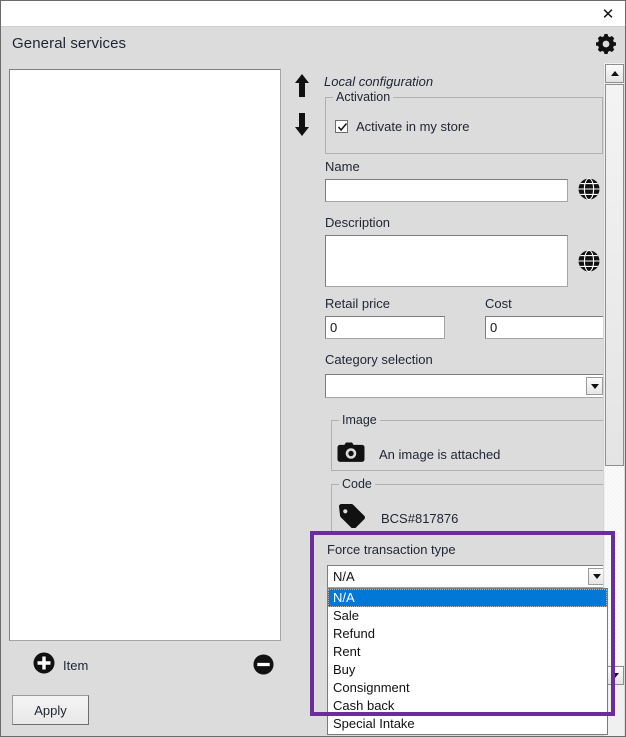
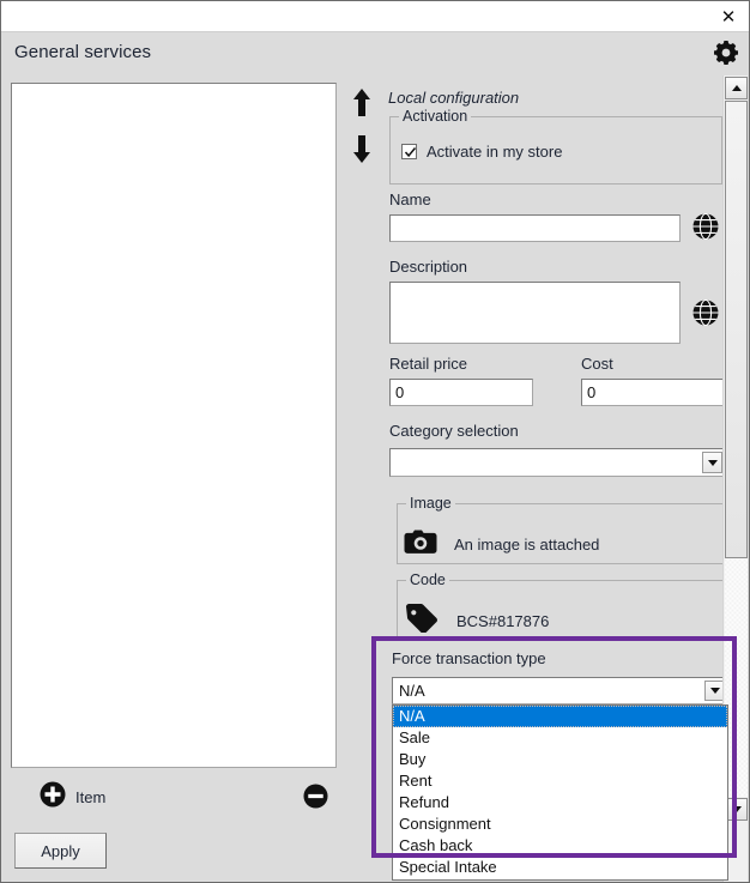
  ✕
  General services
  Item
  Apply
  Local configuration
  Activation
  Activate in my store
  Name
  Description
  Retail price
  0
  Cost
  0
  Category selection
  Image
  An image is attached
  Code
  BCS#817876
  Force transaction type
  N/A
  N/A
  Sale
- Refund
+ Buy
  Rent
- Buy
+ Refund
  Consignment
  Cash back
  Special Intake
